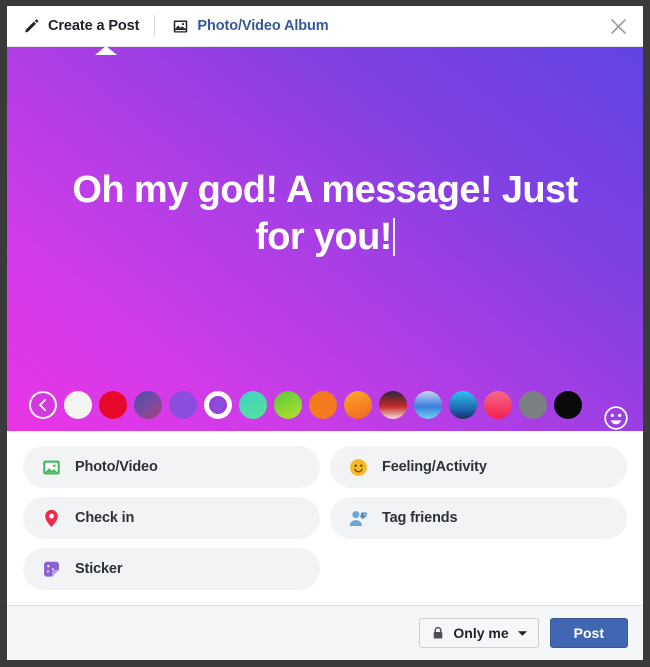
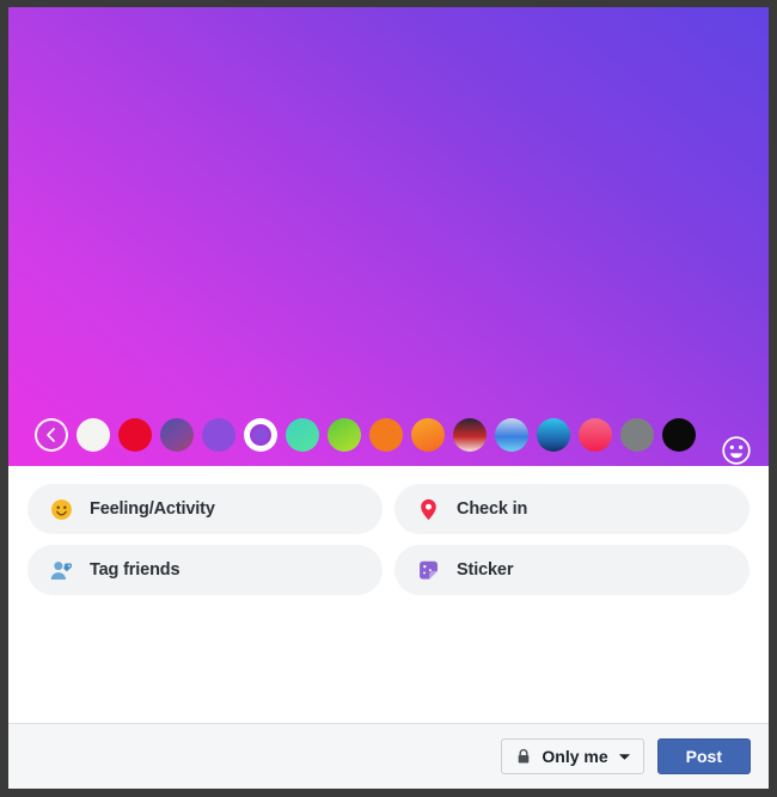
- Create a Post
- Photo/Video Album
- Oh my god! A message! Just for you!
- Photo/Video
  Feeling/Activity
  Check in
  Tag friends
  Sticker
  Only me
  Post
